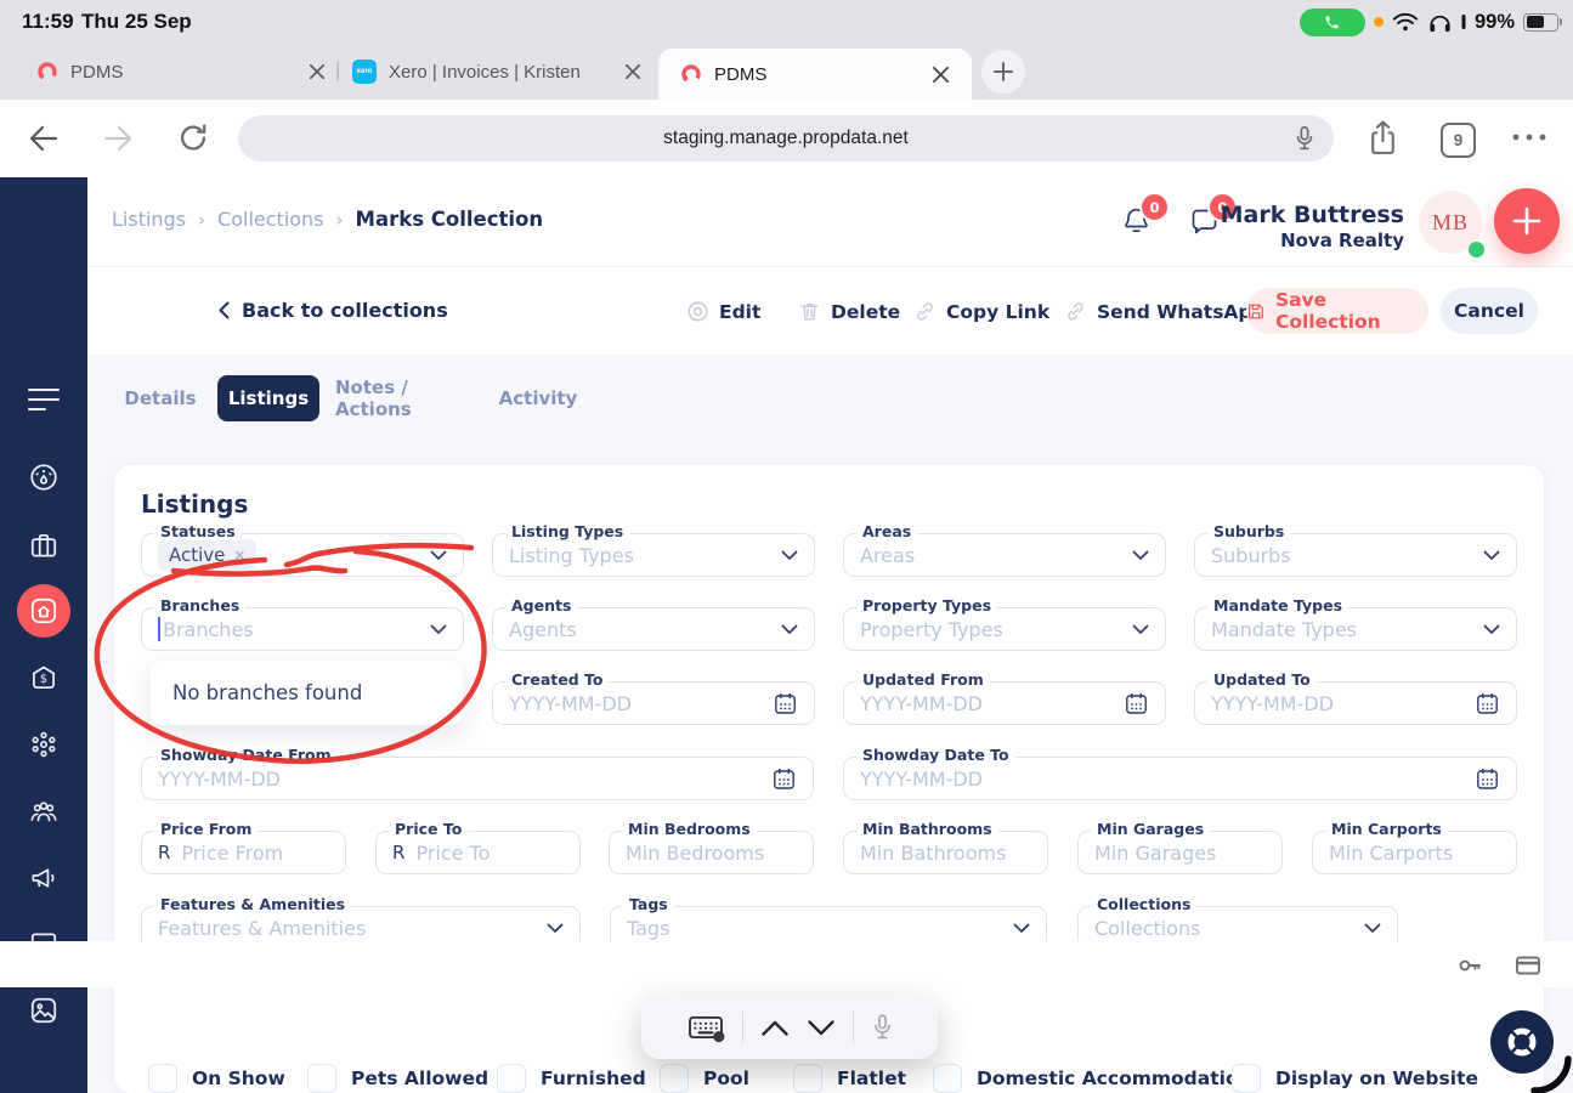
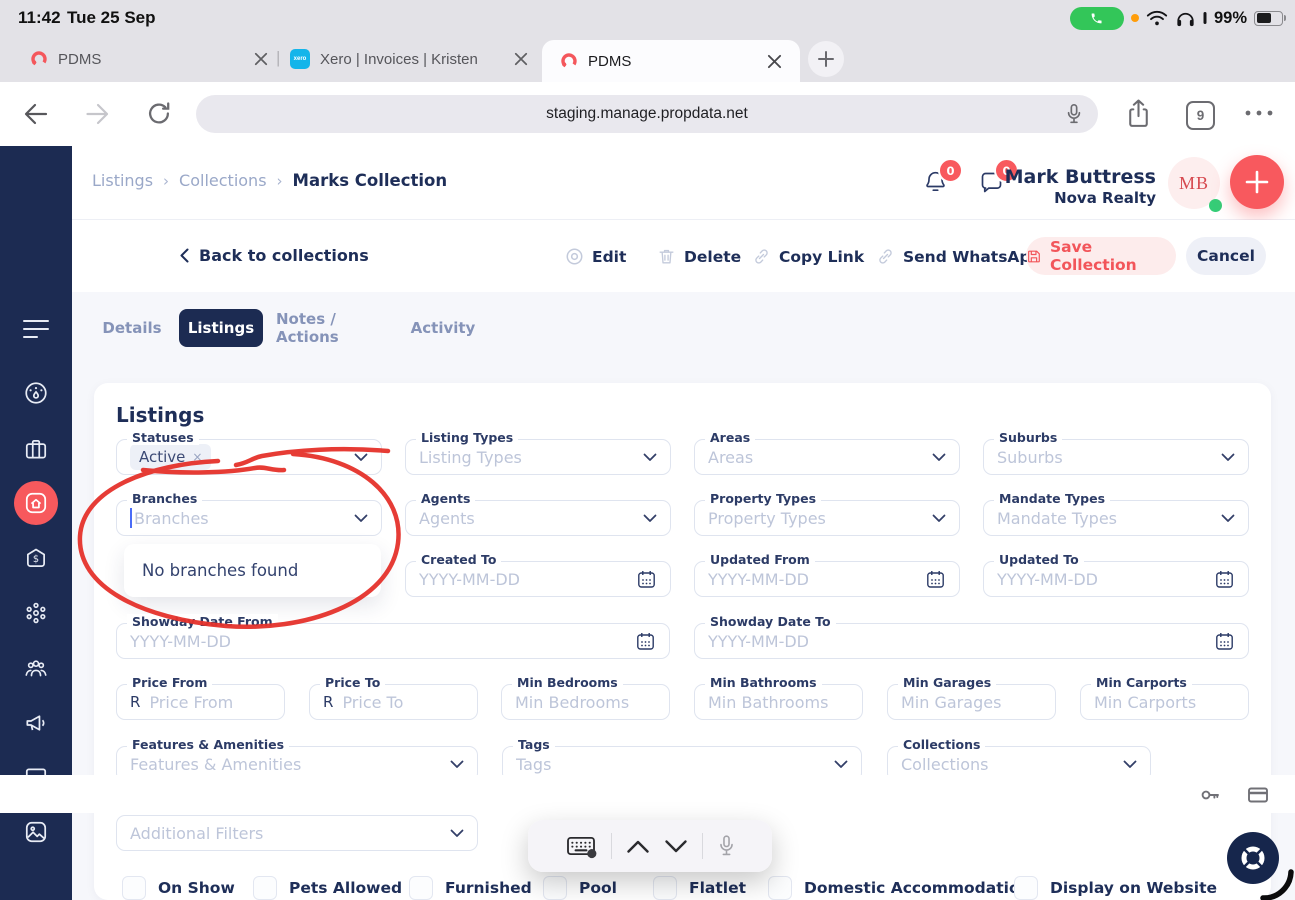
- 11:59
+ 11:42
- Thu 25 Sep
+ Tue 25 Sep
  99%
  PDMS
  |
  Xero | Invoices | Kristen
  PDMS
  staging.manage.propdata.net
  9
  $
  Listings
  ›
  Collections
  ›
  Marks Collection
  0
  0
  Mark Buttress
  Nova Realty
  MB
  Back to collections
  Edit
  Delete
  Copy Link
  Send WhatsAp
  Save Collection
  Cancel
  Details
  Listings
  Notes / Actions
  Activity
  Listings
  Statuses
  Active
  ×
  Listing Types
  Listing Types
  Areas
  Areas
  Suburbs
  Suburbs
  Branches
  Branches
  Agents
  Agents
  Property Types
  Property Types
  Mandate Types
  Mandate Types
  No branches found
  Created To
  YYYY-MM-DD
  Updated From
  YYYY-MM-DD
  Updated To
  YYYY-MM-DD
  Showdate From
  YYYY-MM-DD
  Showday Date To
  YYYY-MM-DD
  Price From
  R
  Price From
  Price To
  R
  Price To
  Min Bedrooms
  Min Bedrooms
  Min Bathrooms
  Min Bathrooms
  Min Garages
  Min Garages
  Min Carports
  Min Carports
  Features & Amenities
  Features & Amenities
  Tags
  Tags
  Collections
  Collections
+ Additional Filters
  On Show
  Pets Allowed
  Furnished
  Pool
  Flatlet
  Domestic Accommodati
  Display on Website
